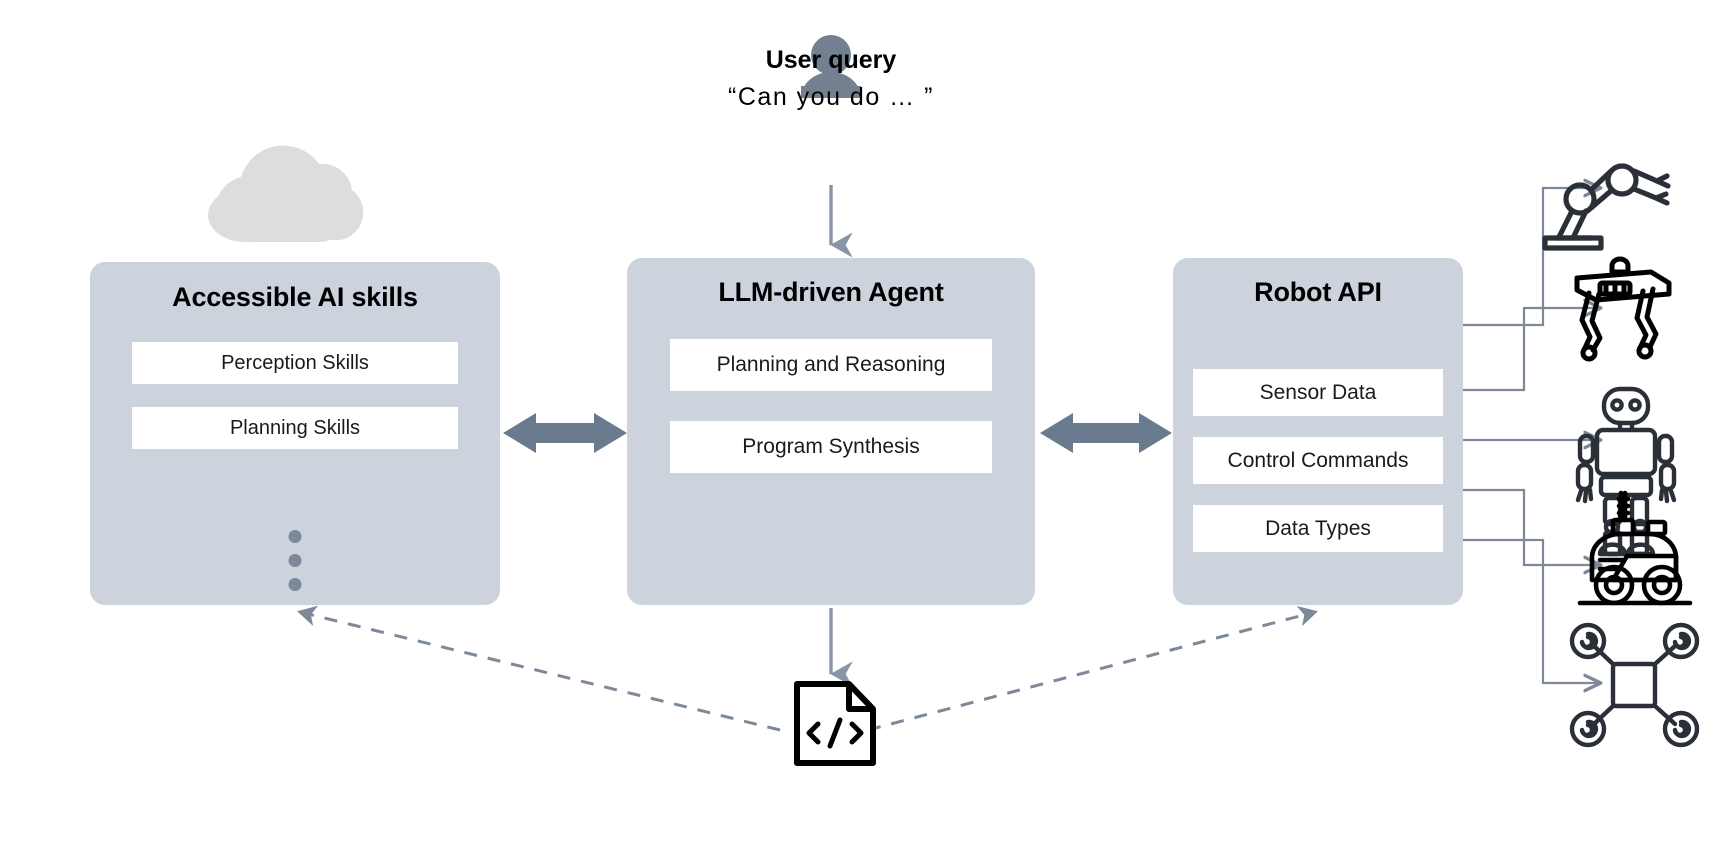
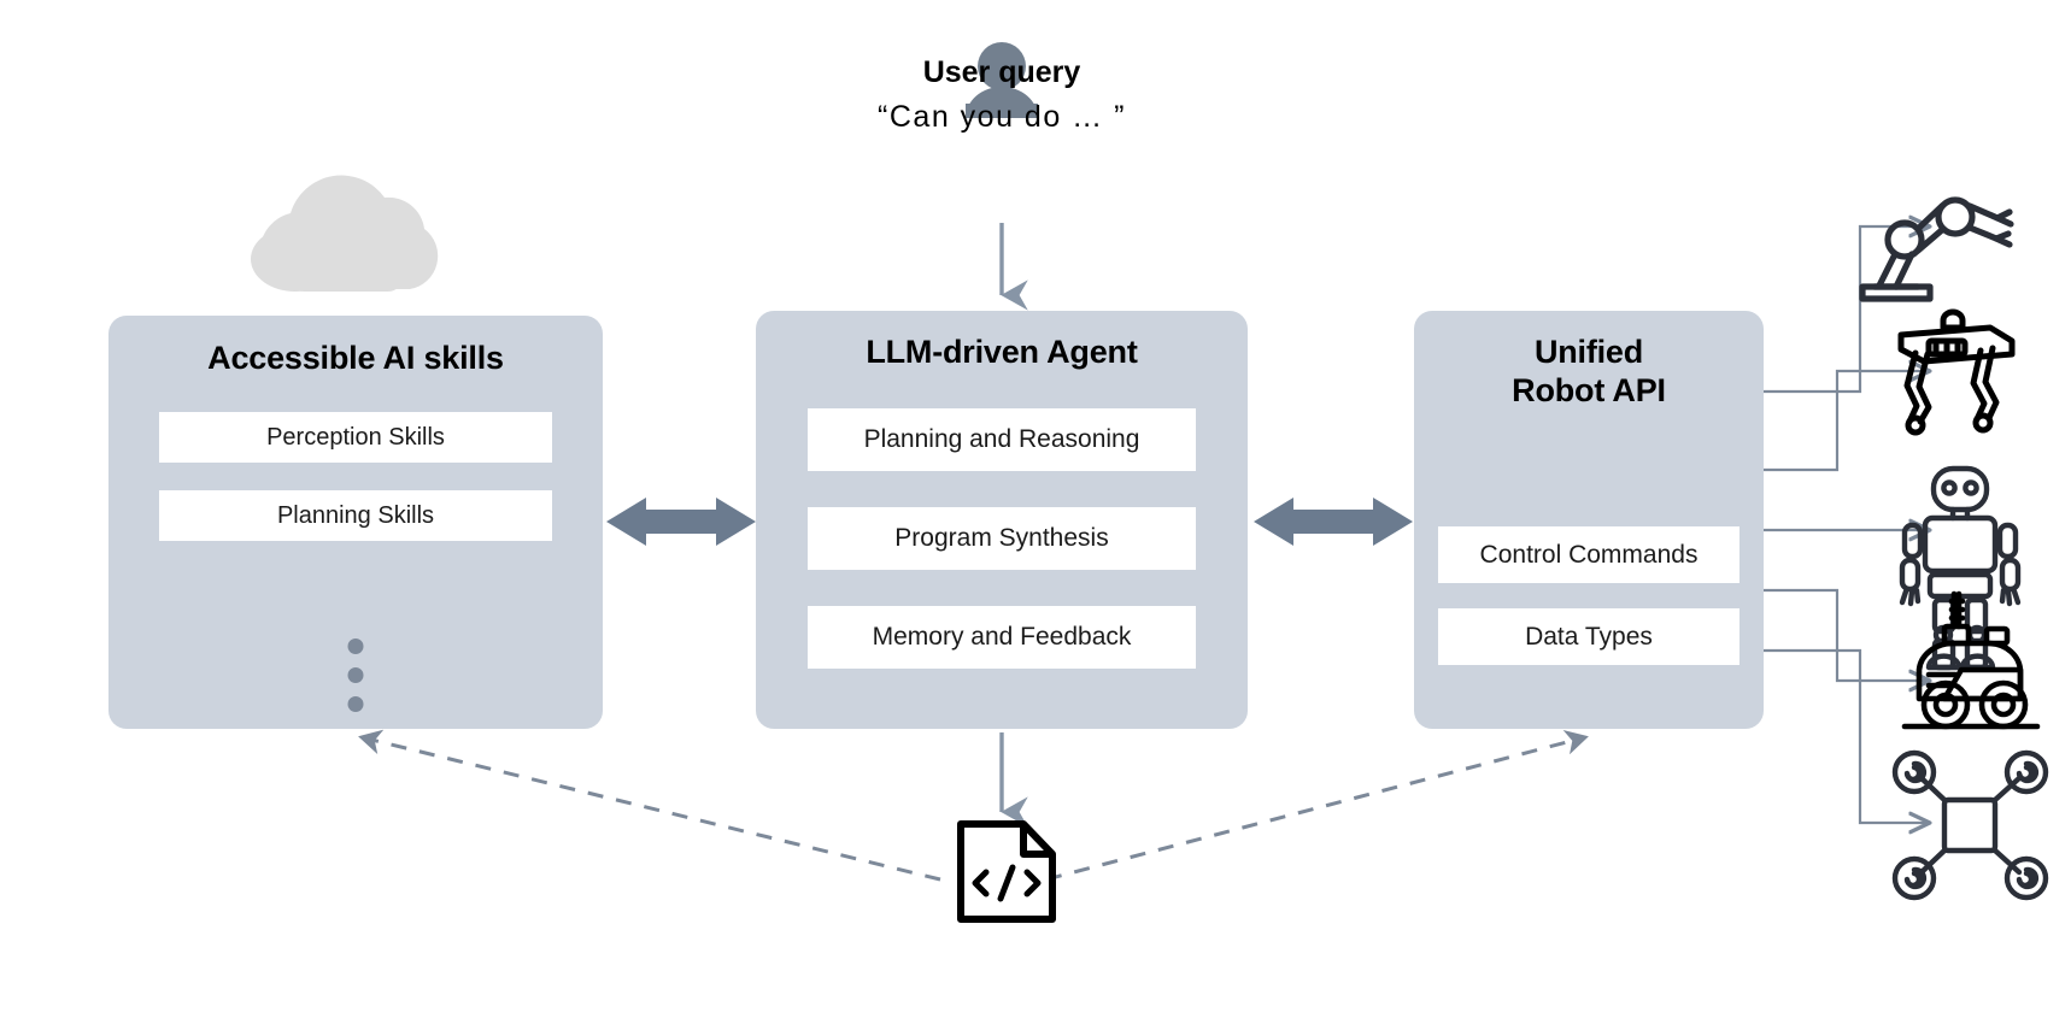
  User query
  “Can you do … ”
  Accessible AI skills
  Perception Skills
  Planning Skills
  LLM-driven Agent
  Planning and Reasoning
  Program Synthesis
+ Memory and Feedback
+ Unified
  Robot API
- Sensor Data
  Control Commands
  Data Types
